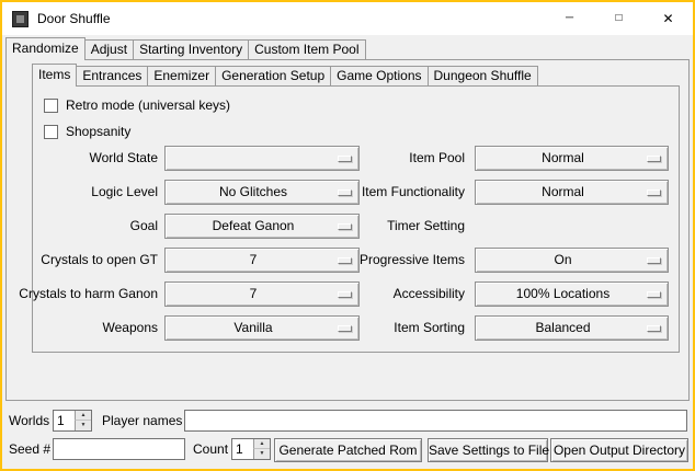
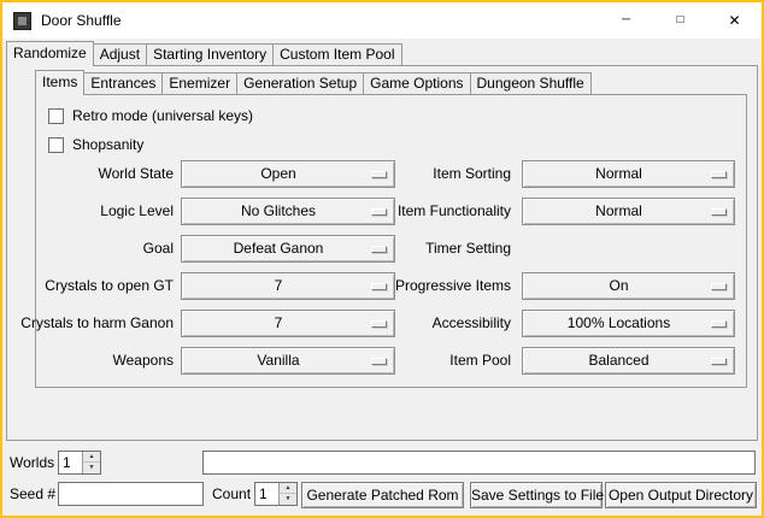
  Door Shuffle
  ─
  □
  ✕
  Randomize
  Adjust
  Starting Inventory
  Custom Item Pool
  Retro mode (universal keys)
  Shopsanity
  World State
+ Open
  Logic Level
  No Glitches
  Goal
  Defeat Ganon
  Crystals to open GT
  7
  Crystals to harm Ganon
  7
  Weapons
  Vanilla
- Item Pool
+ Item Sorting
  Normal
  Item Functionality
  Normal
  Timer Setting
  Progressive Items
  On
  Accessibility
  100% Locations
- Item Sorting
+ Item Pool
  Balanced
  Items
  Entrances
  Enemizer
  Generation Setup
  Game Options
  Dungeon Shuffle
  Worlds
  1
- Player names
  Seed #
  Count
  1
  Generate Patched Rom
  Save Settings to File
  Open Output Directory
